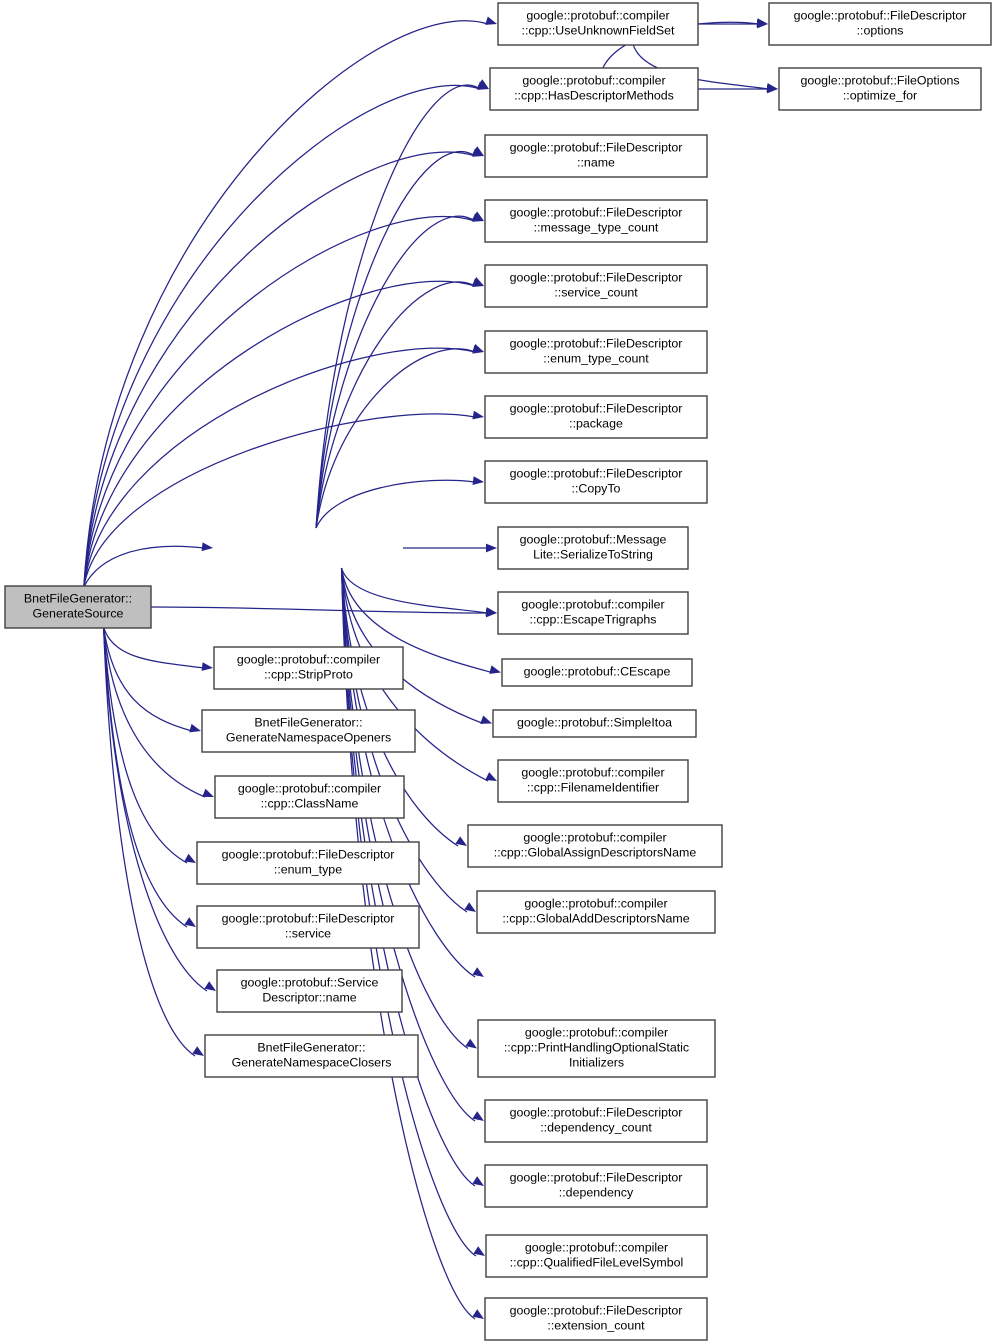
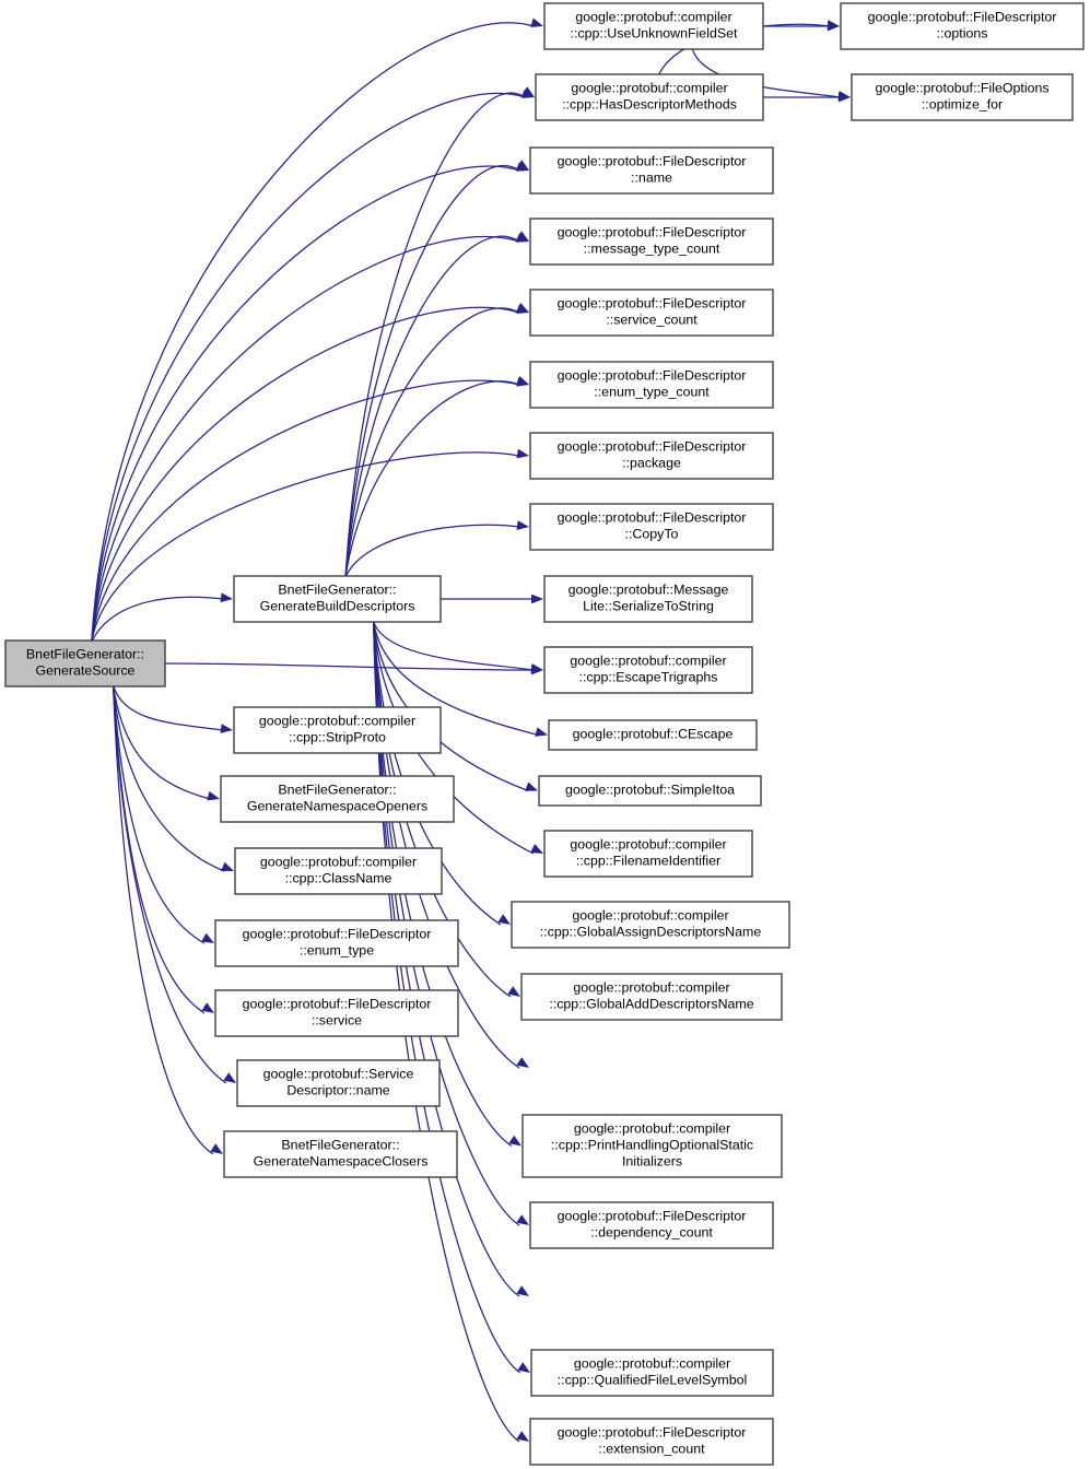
  BnetFileGenerator:: GenerateSource
  google::protobuf::compiler ::cpp::UseUnknownFieldSet
  google::protobuf::FileDescriptor ::options
  google::protobuf::compiler ::cpp::HasDescriptorMethods
  google::protobuf::FileOptions ::optimize_for
  google::protobuf::FileDescriptor ::name
  google::protobuf::FileDescriptor ::message_type_count
  google::protobuf::FileDescriptor ::service_count
  google::protobuf::FileDescriptor ::enum_type_count
  google::protobuf::FileDescriptor ::package
  google::protobuf::FileDescriptor ::CopyTo
+ BnetFileGenerator:: GenerateBuildDescriptors
  google::protobuf::Message Lite::SerializeToString
  google::protobuf::compiler ::cpp::EscapeTrigraphs
  google::protobuf::compiler ::cpp::StripProto
  google::protobuf::CEscape
  BnetFileGenerator:: GenerateNamespaceOpeners
  google::protobuf::SimpleItoa
  google::protobuf::compiler ::cpp::FilenameIdentifier
  google::protobuf::compiler ::cpp::ClassName
  google::protobuf::compiler ::cpp::GlobalAssignDescriptorsName
  google::protobuf::FileDescriptor ::enum_type
  google::protobuf::compiler ::cpp::GlobalAddDescriptorsName
  google::protobuf::FileDescriptor ::service
  google::protobuf::Service Descriptor::name
  google::protobuf::compiler ::cpp::PrintHandlingOptionalStatic Initializers
  BnetFileGenerator:: GenerateNamespaceClosers
  google::protobuf::FileDescriptor ::dependency_count
- google::protobuf::FileDescriptor ::dependency
  google::protobuf::compiler ::cpp::QualifiedFileLevelSymbol
  google::protobuf::FileDescriptor ::extension_count
